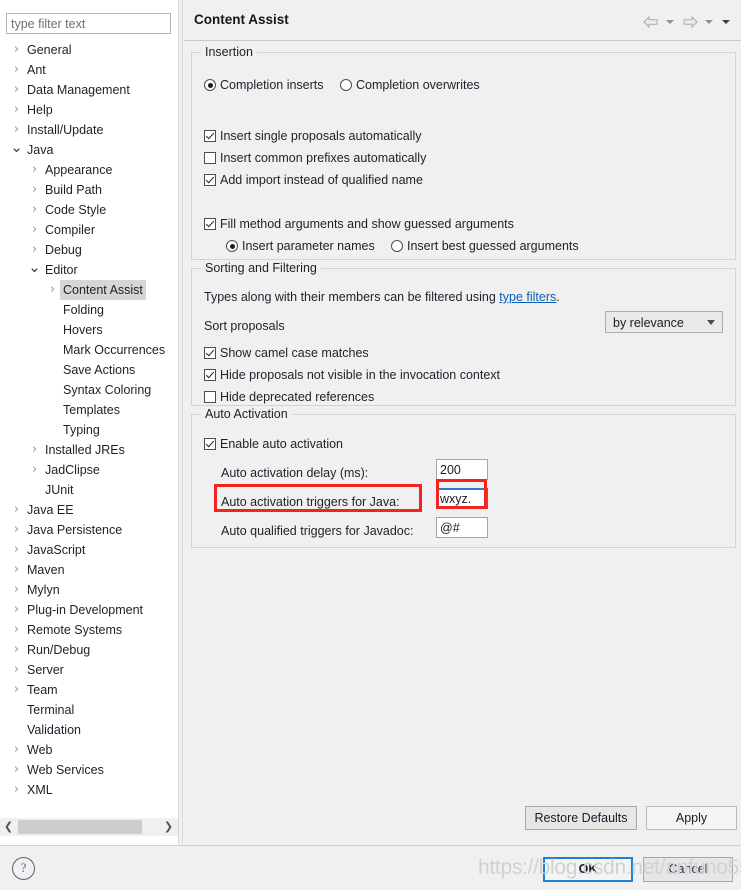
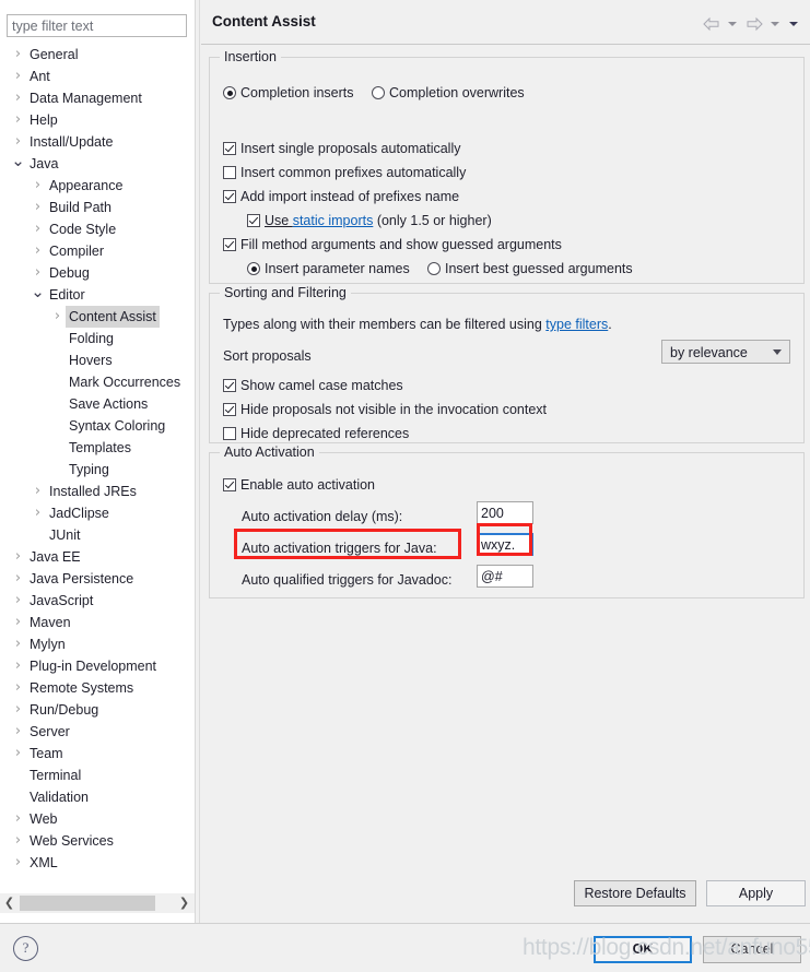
  type filter text
  ›
  General
  ›
  Ant
  ›
  Data Management
  ›
  Help
  ›
  Install/Update
  ⌄
  Java
  ›
  Appearance
  ›
  Build Path
  ›
  Code Style
  ›
  Compiler
  ›
  Debug
  ⌄
  Editor
  ›
  Content Assist
  Folding
  Hovers
  Mark Occurrences
  Save Actions
  Syntax Coloring
  Templates
  Typing
  ›
  Installed JREs
  ›
  JadClipse
  JUnit
  ›
  Java EE
  ›
  Java Persistence
  ›
  JavaScript
  ›
  Maven
  ›
  Mylyn
  ›
  Plug-in Development
  ›
  Remote Systems
  ›
  Run/Debug
  ›
  Server
  ›
  Team
  Terminal
  Validation
  ›
  Web
  ›
  Web Services
  ›
  XML
  ❮
  ❯
  Content Assist
  Insertion
  Completion inserts
  Completion overwrites
  Insert single proposals automatically
  Insert common prefixes automatically
- Add import instead of qualified name
+ Add import instead of prefixes name
+ Use static imports (only 1.5 or higher)
  Fill method arguments and show guessed arguments
  Insert parameter names
  Insert best guessed arguments
  Sorting and Filtering
  Types along with their members can be filtered using type filters.
  Sort proposals
  by relevance
  Show camel case matches
  Hide proposals not visible in the invocation context
  Hide deprecated references
  Auto Activation
  Enable auto activation
  Auto activation delay (ms):
  200
  Auto activation triggers for Java:
  wxyz.
  Auto qualified triggers for Javadoc:
  @#
  Restore Defaults
  Apply
  ?
  OK
  Cancel
  https://blog.csdn.net/anfuno5
